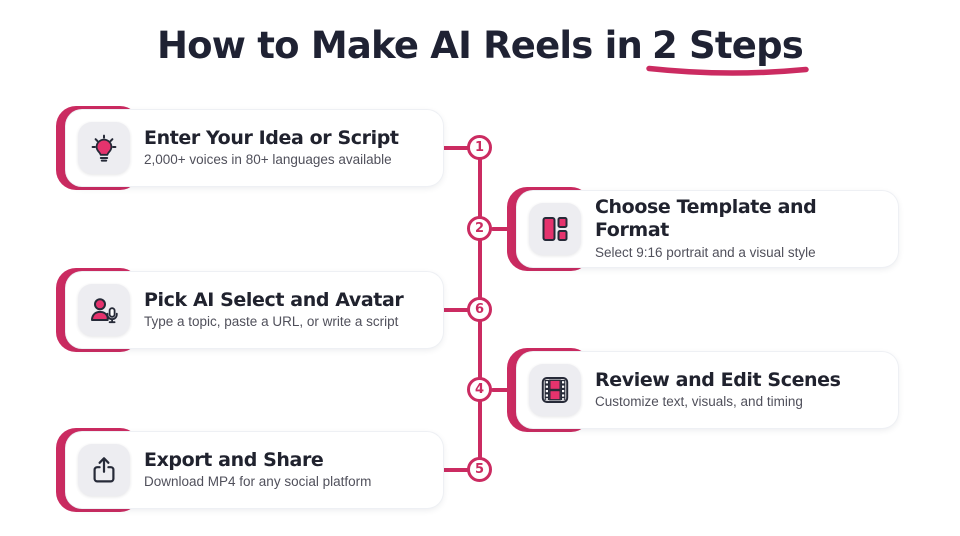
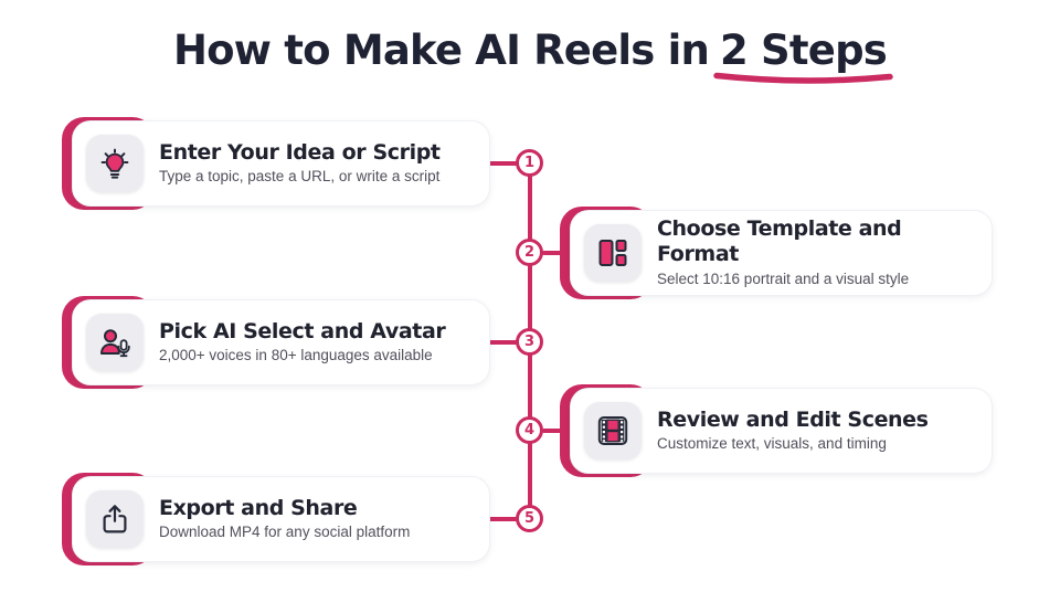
  How to Make AI Reels in 2 Steps
  1
  2
- 6
+ 3
  4
  5
  Enter Your Idea or Script
- 2,000+ voices in 80+ languages available
+ Type a topic, paste a URL, or write a script
  Choose Template and Format
- Select 9:16 portrait and a visual style
+ Select 10:16 portrait and a visual style
  Pick AI Select and Avatar
- Type a topic, paste a URL, or write a script
+ 2,000+ voices in 80+ languages available
  Review and Edit Scenes
  Customize text, visuals, and timing
  Export and Share
  Download MP4 for any social platform
